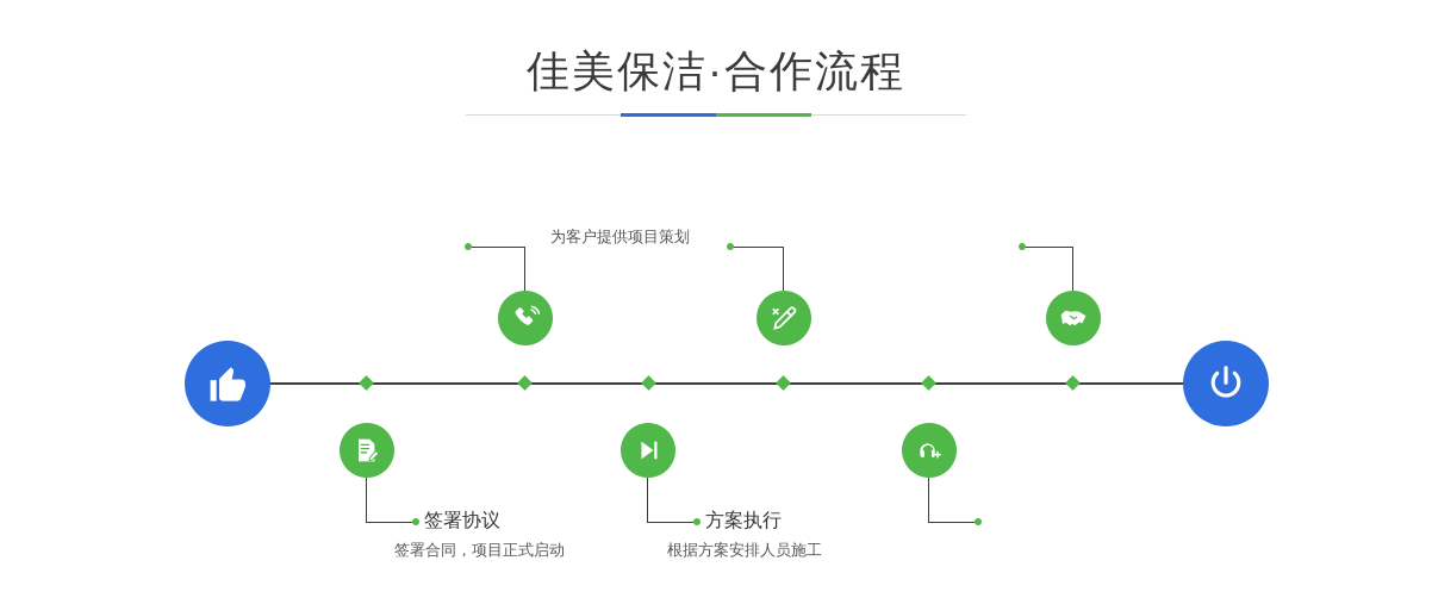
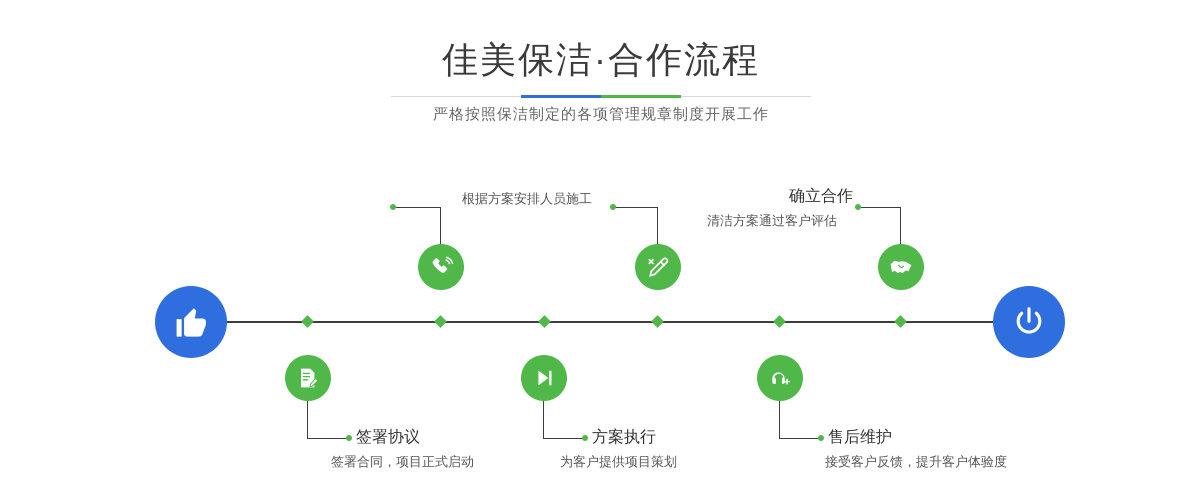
  佳美保洁·合作流程
+ 严格按照保洁制定的各项管理规章制度开展工作
  签署协议
  签署合同，项目正式启动
- 为客户提供项目策划
+ 根据方案安排人员施工
  方案执行
- 根据方案安排人员施工
+ 为客户提供项目策划
+ 确立合作
+ 清洁方案通过客户评估
+ 售后维护
+ 接受客户反馈，提升客户体验度
